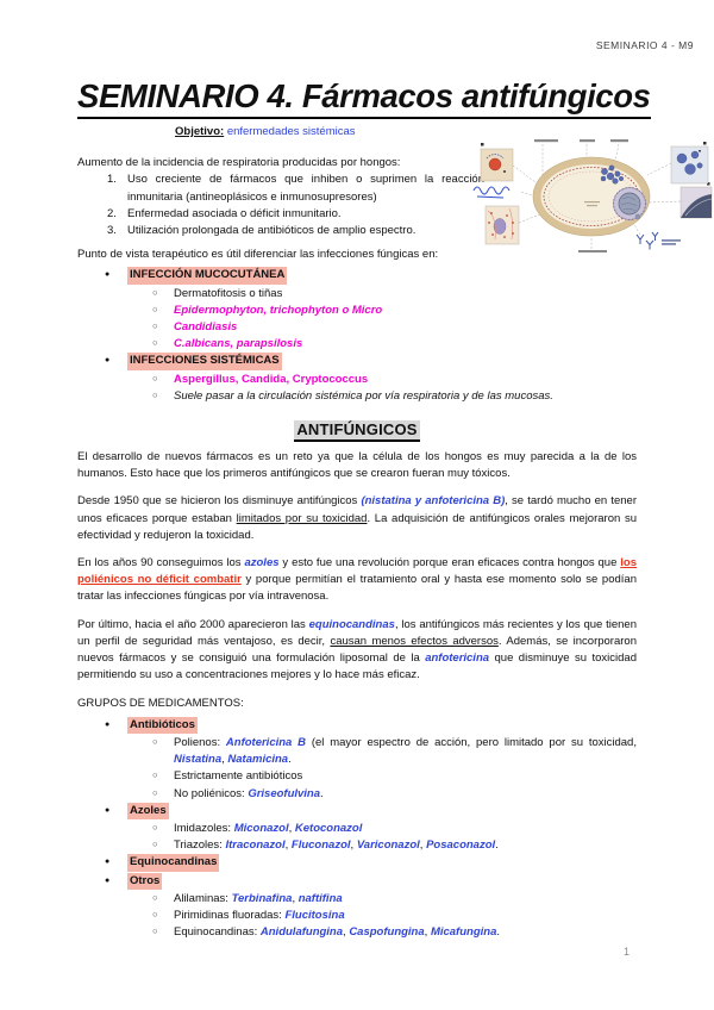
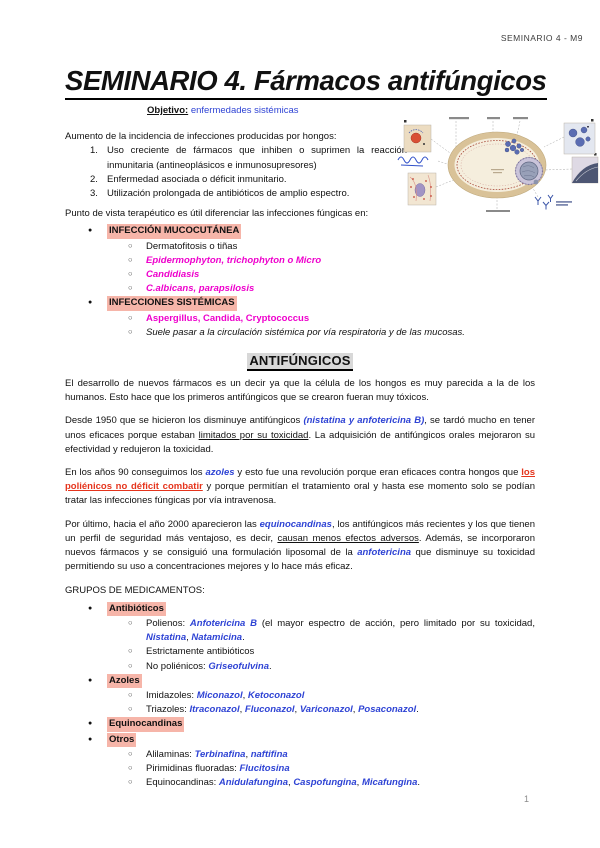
  SEMINARIO 4 - M9
  SEMINARIO 4. Fármacos antifúngicos
  Objetivo: enfermedades sistémicas
- Aumento de la incidencia de respiratoria producidas por hongos:
+ Aumento de la incidencia de infecciones producidas por hongos:
  1.
  Uso creciente de fármacos que inhiben o suprimen la reacció inmunitaria (antineoplásicos e inmunosupresores)
  2.
  Enfermedad asociada o déficit inmunitario.
  3.
  Utilización prolongada de antibióticos de amplio espectro.
  Punto de vista terapéutico es útil diferenciar las infecciones fúngicas en:
  INFECCIÓN MUCOCUTÁNEA
  Dermatofitosis o tiñas
  Epidermophyton, trichophyton o Micro
  Candidiasis
  C.albicans, parapsilosis
  INFECCIONES SISTÉMICAS
  Aspergillus, Candida, Cryptococcus
  Suele pasar a la circulación sistémica por vía respiratoria y de las mucosas.
  ANTIFÚNGICOS
- El desarrollo de nuevos fármacos es un reto ya que la célula de los hongos es muy parecida a la de los humanos. Esto hace que los primeros antifúngicos que se crearon fueran muy tóxicos.
+ El desarrollo de nuevos fármacos es un decir ya que la célula de los hongos es muy parecida a la de los humanos. Esto hace que los primeros antifúngicos que se crearon fueran muy tóxicos.
  Desde 1950 que se hicieron los disminuye antifúngicos (nistatina y anfotericina B), se tardó mucho en tener unos eficaces porque estaban limitados por su toxicidad. La adquisición de antifúngicos orales mejoraron su efectividad y redujeron la toxicidad.
  En los años 90 conseguimos los azoles y esto fue una revolución porque eran eficaces contra hongos que los poliénicos no déficit combatir y porque permitían el tratamiento oral y hasta ese momento solo se podían tratar las infecciones fúngicas por vía intravenosa.
  Por último, hacia el año 2000 aparecieron las equinocandinas, los antifúngicos más recientes y los que tienen un perfil de seguridad más ventajoso, es decir, causan menos efectos adversos. Además, se incorporaron nuevos fármacos y se consiguió una formulación liposomal de la anfotericina que disminuye su toxicidad permitiendo su uso a concentraciones mejores y lo hace más eficaz.
  GRUPOS DE MEDICAMENTOS:
  Antibióticos
  Polienos: Anfotericina B (el mayor espectro de acción, pero limitado por su toxicidad, Nistatina, Natamicina.
  Estrictamente antibióticos
  No poliénicos: Griseofulvina.
  Azoles
  Imidazoles: Miconazol, Ketoconazol
  Triazoles: Itraconazol, Fluconazol, Variconazol, Posaconazol.
  Equinocandinas
  Otros
  Alilaminas: Terbinafina, naftifina
  Pirimidinas fluoradas: Flucitosina
  Equinocandinas: Anidulafungina, Caspofungina, Micafungina.
  1
